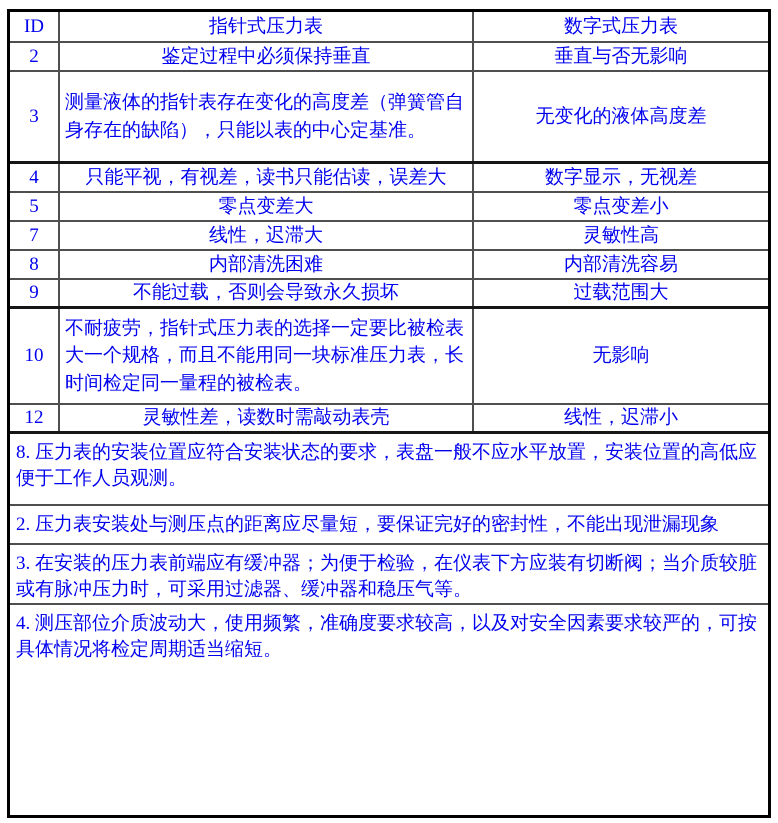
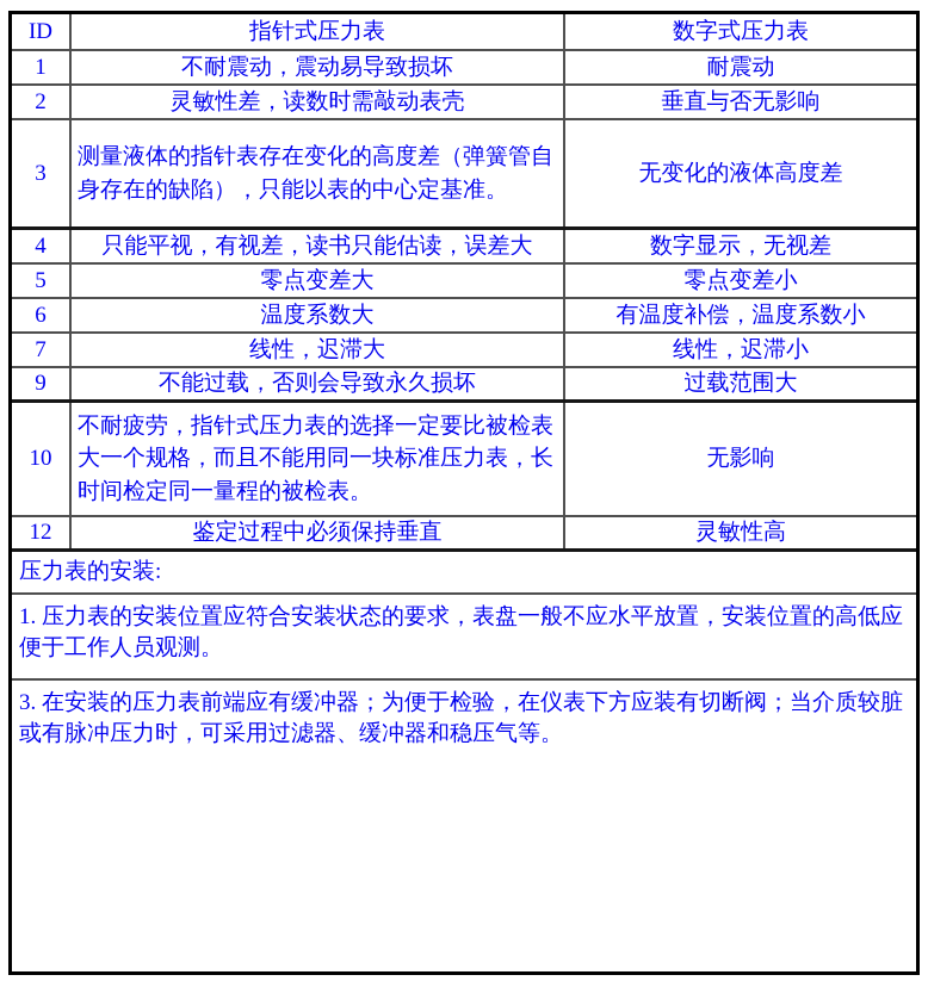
  ID
  指针式压力表
  数字式压力表
+ 1
+ 不耐震动，震动易导致损坏
+ 耐震动
  2
- 鉴定过程中必须保持垂直
+ 灵敏性差，读数时需敲动表壳
  垂直与否无影响
  3
  测量液体的指针表存在变化的高度差（弹簧管自身存在的缺陷），只能以表的中心定基准。
  无变化的液体高度差
  4
  只能平视，有视差，读书只能估读，误差大
  数字显示，无视差
  5
  零点变差大
  零点变差小
+ 6
+ 温度系数大
+ 有温度补偿，温度系数小
  7
  线性，迟滞大
- 灵敏性高
+ 线性，迟滞小
- 8
- 内部清洗困难
- 内部清洗容易
  9
  不能过载，否则会导致永久损坏
  过载范围大
  10
  不耐疲劳，指针式压力表的选择一定要比被检表大一个规格，而且不能用同一块标准压力表，长时间检定同一量程的被检表。
  无影响
  12
- 灵敏性差，读数时需敲动表壳
+ 鉴定过程中必须保持垂直
- 线性，迟滞小
+ 灵敏性高
+ 压力表的安装:
- 8. 压力表的安装位置应符合安装状态的要求，表盘一般不应水平放置，安装位置的高低应便于工作人员观测。
+ 1. 压力表的安装位置应符合安装状态的要求，表盘一般不应水平放置，安装位置的高低应便于工作人员观测。
- 2. 压力表安装处与测压点的距离应尽量短，要保证完好的密封性，不能出现泄漏现象
  3. 在安装的压力表前端应有缓冲器；为便于检验，在仪表下方应装有切断阀；当介质较脏或有脉冲压力时，可采用过滤器、缓冲器和稳压气等。
- 4. 测压部位介质波动大，使用频繁，准确度要求较高，以及对安全因素要求较严的，可按具体情况将检定周期适当缩短。
